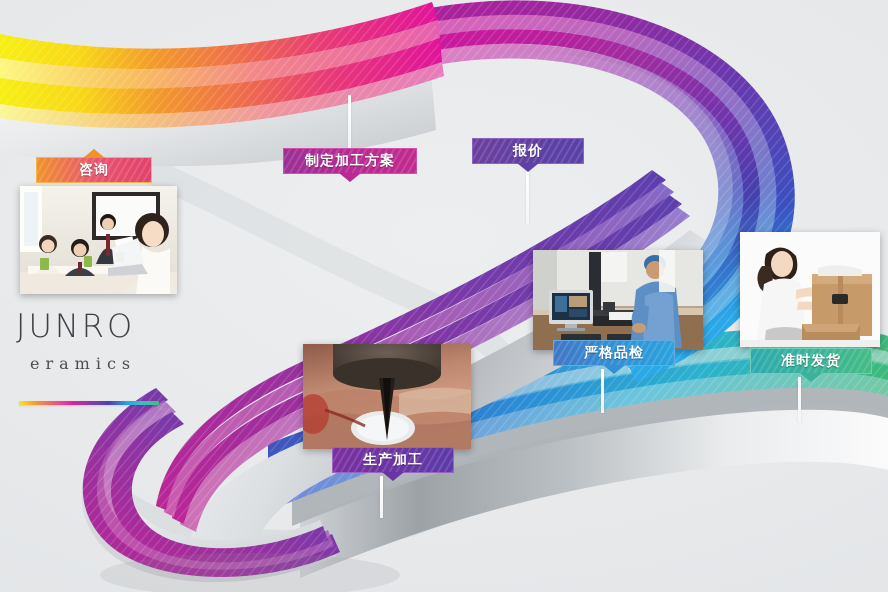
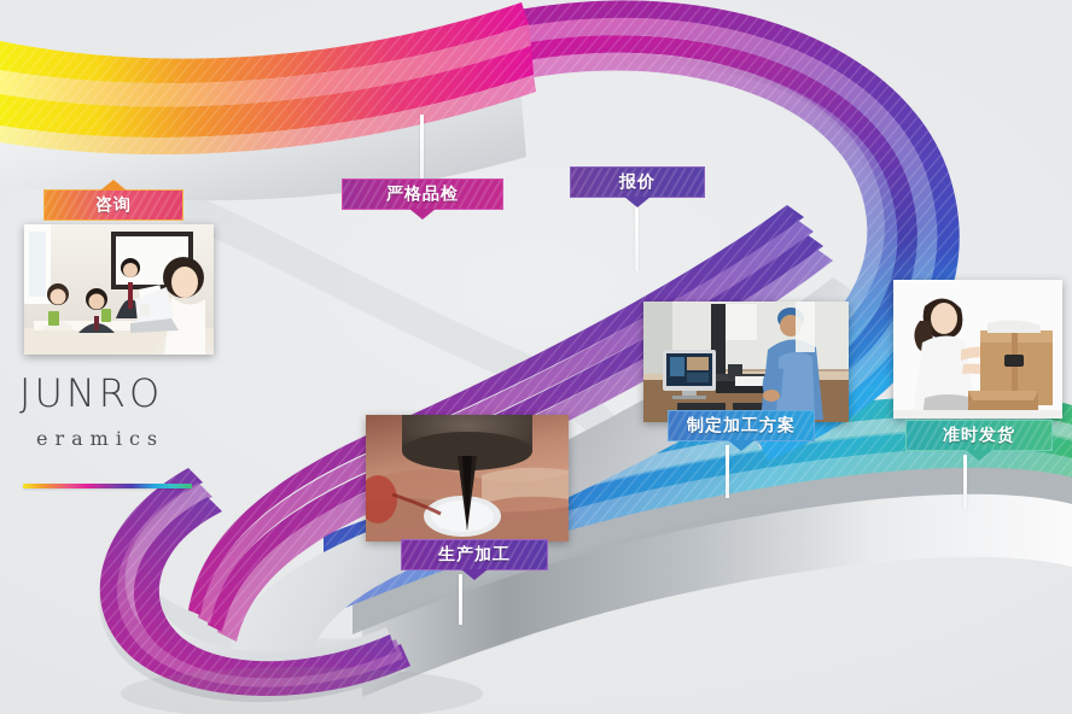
  咨询
- 制定加工方案
+ 严格品检
  报价
  生产加工
- 严格品检
+ 制定加工方案
  准时发货
  JUNRO
  eramics
